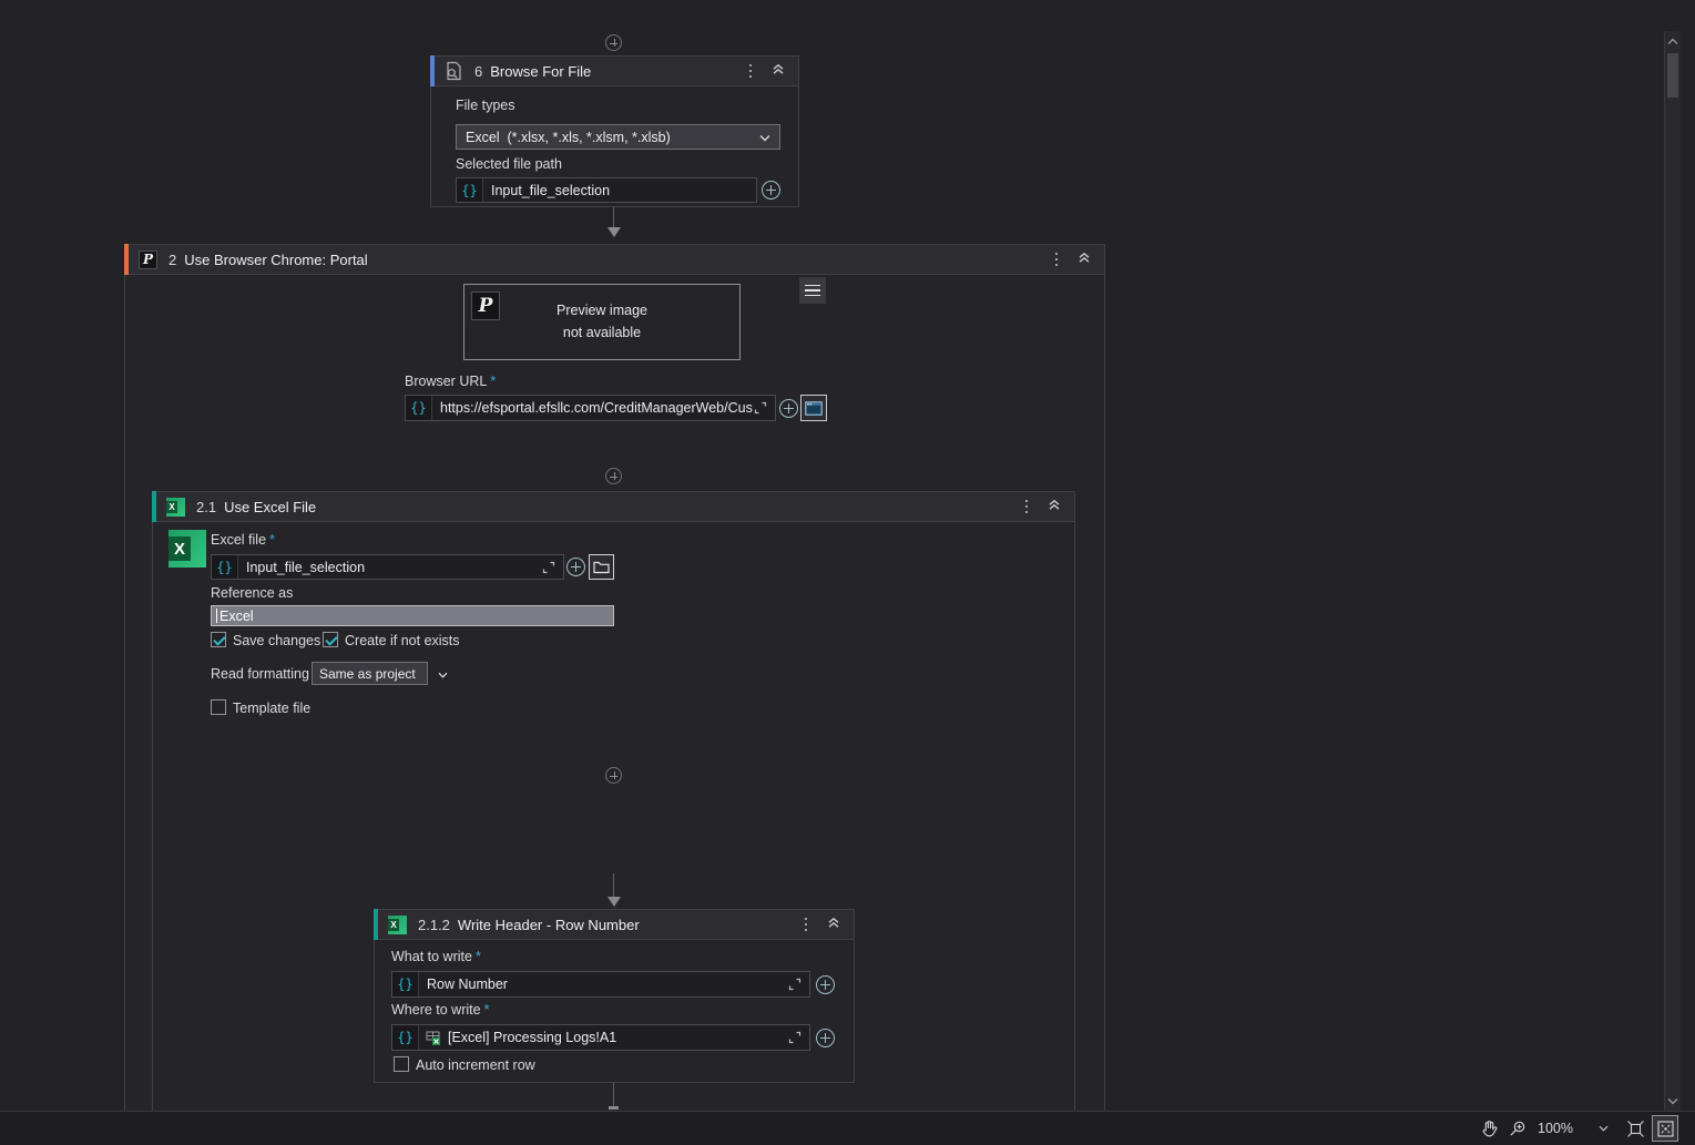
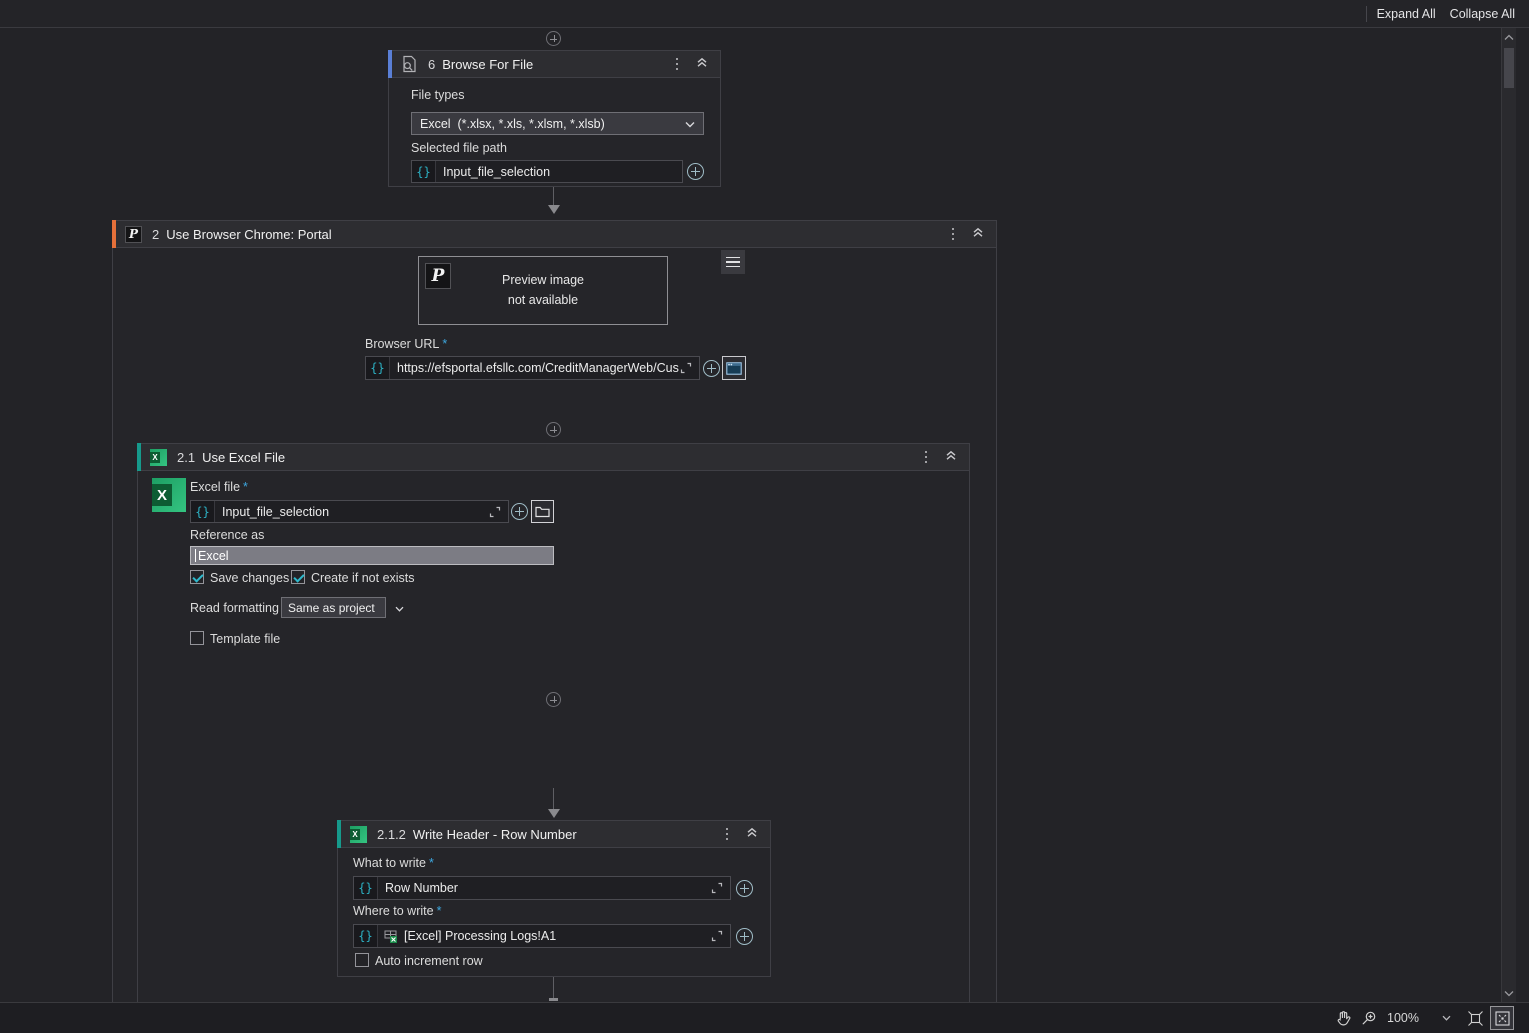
+ Expand All
+ Collapse All
  6
  Browse For File
  File types
  Excel (*.xlsx, *.xls, *.xlsm, *.xlsb)
  Selected file path
  {}
  Input_file_selection
  P
  2
  Use Browser Chrome: Portal
  P
  Preview image
  not available
  Browser URL *
  {}
  https://efsportal.efsllc.com/CreditManagerWeb/Cus
  X
  2.1
  Use Excel File
  X
  Excel file *
  {}
  Input_file_selection
  Reference as
  Excel
  Save changes
  Create if not exists
  Read formatting
  Same as project
  Template file
  X
  2.1.2
  Write Header - Row Number
  What to write *
  {}
  Row Number
  Where to write *
  {}
  [Excel] Processing Logs!A1
  Auto increment row
  100%
